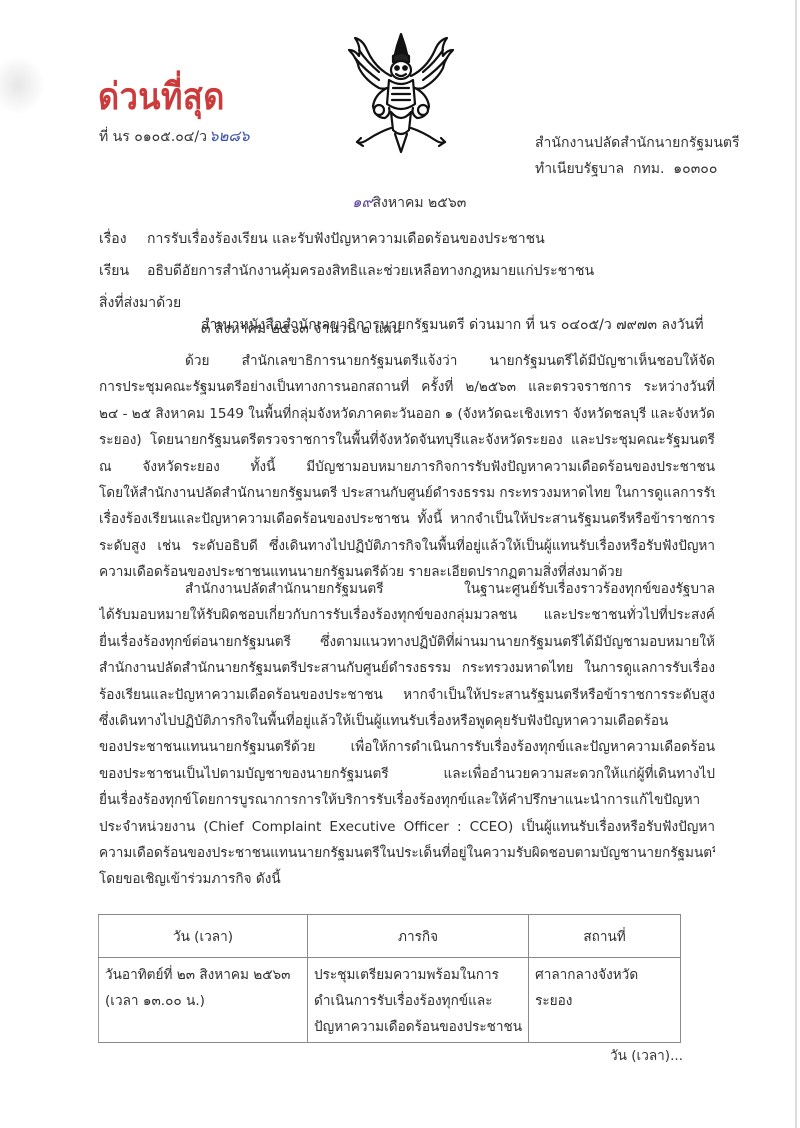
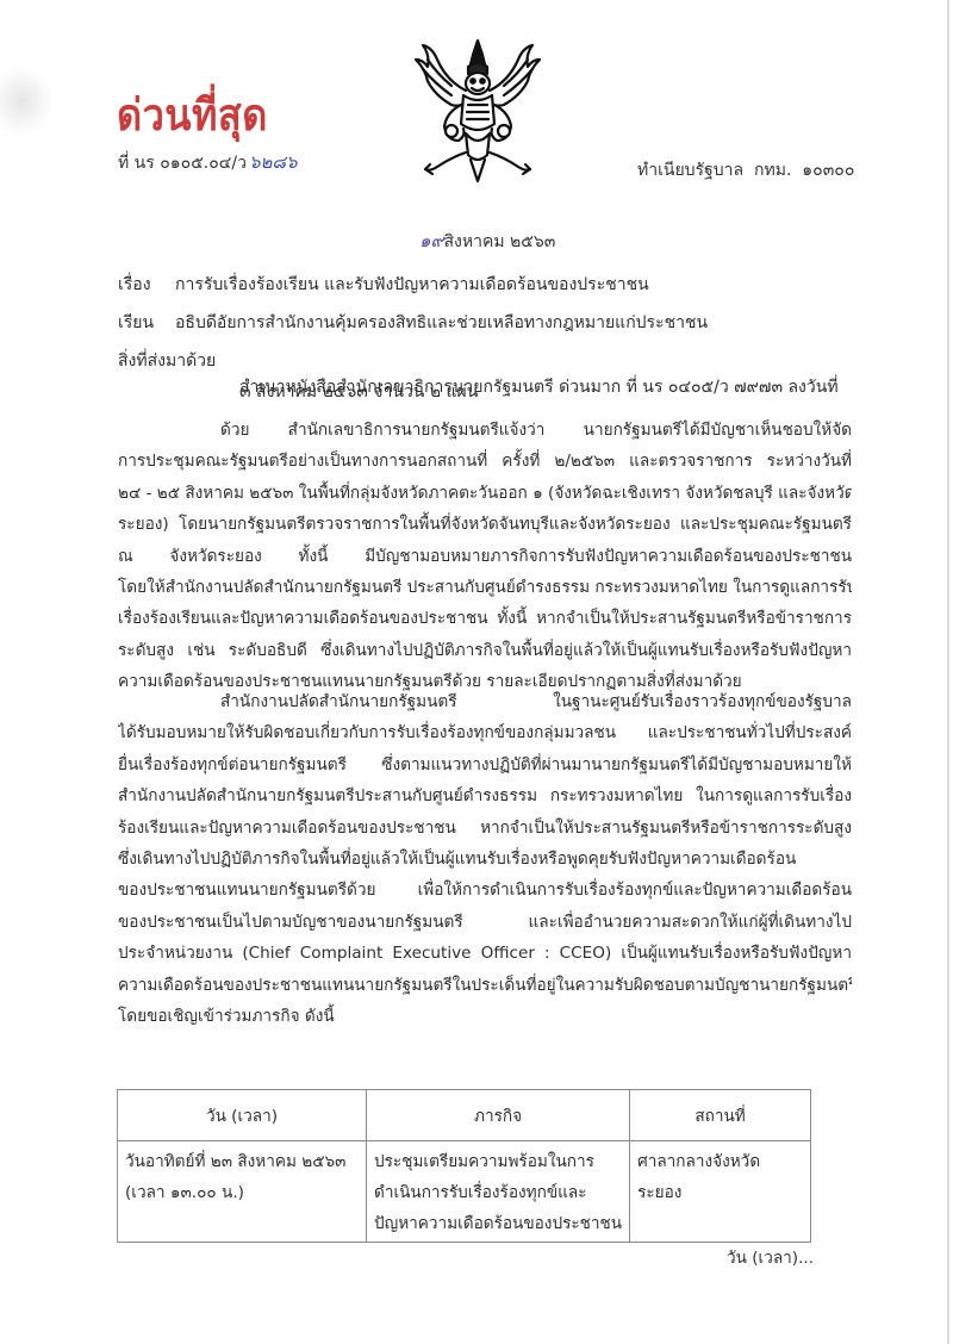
  ด่วนที่สุด
  ที่ นร ๐๑๐๕.๐๔/ว ๖๒๘๖
- สำนักงานปลัดสำนักนายกรัฐมนตรี
  ทำเนียบรัฐบาล กทม. ๑๐๓๐๐
  ๑๙สิงหาคม ๒๕๖๓
  เรื่อง
  การรับเรื่องร้องเรียน และรับฟังปัญหาความเดือดร้อนของประชาชน
  เรียน
  อธิบดีอัยการสำนักงานคุ้มครองสิทธิและช่วยเหลือทางกฎหมายแก่ประชาชน
  สิ่งที่ส่งมาด้วย
  สำเนาหนังสือสำนักเลขาธิการนายกรัฐมนตรี ด่วนมาก ที่ นร ๐๔๐๕/ว ๗๙๗๓ ลงวันที่
  ๓ สิงหาคม ๒๕๖๓ จำนวน ๒ แผ่น
  ด้วย สำนักเลขาธิการนายกรัฐมนตรีแจ้งว่า นายกรัฐมนตรีได้มีบัญชาเห็นชอบให้จัด
  การประชุมคณะรัฐมนตรีอย่างเป็นทางการนอกสถานที่ ครั้งที่ ๒/๒๕๖๓ และตรวจราชการ ระหว่างวันที่
- ๒๔ - ๒๕ สิงหาคม 1549 ในพื้นที่กลุ่มจังหวัดภาคตะวันออก ๑ (จังหวัดฉะเชิงเทรา จังหวัดชลบุรี และจังหวัด
+ ๒๔ - ๒๕ สิงหาคม ๒๕๖๓ ในพื้นที่กลุ่มจังหวัดภาคตะวันออก ๑ (จังหวัดฉะเชิงเทรา จังหวัดชลบุรี และจังหวัด
  ระยอง) โดยนายกรัฐมนตรีตรวจราชการในพื้นที่จังหวัดจันทบุรีและจังหวัดระยอง และประชุมคณะรัฐมนตรี
  ณ จังหวัดระยอง ทั้งนี้ มีบัญชามอบหมายภารกิจการรับฟังปัญหาความเดือดร้อนของประชาชน
  โดยให้สำนักงานปลัดสำนักนายกรัฐมนตรี ประสานกับศูนย์ดำรงธรรม กระทรวงมหาดไทย ในการดูแลการรับ
  เรื่องร้องเรียนและปัญหาความเดือดร้อนของประชาชน ทั้งนี้ หากจำเป็นให้ประสานรัฐมนตรีหรือข้าราชการ
  ระดับสูง เช่น ระดับอธิบดี ซึ่งเดินทางไปปฏิบัติภารกิจในพื้นที่อยู่แล้วให้เป็นผู้แทนรับเรื่องหรือรับฟังปัญหา
  ความเดือดร้อนของประชาชนแทนนายกรัฐมนตรีด้วย รายละเอียดปรากฏตามสิ่งที่ส่งมาด้วย
  สำนักงานปลัดสำนักนายกรัฐมนตรี ในฐานะศูนย์รับเรื่องราวร้องทุกข์ของรัฐบาล
  ได้รับมอบหมายให้รับผิดชอบเกี่ยวกับการรับเรื่องร้องทุกข์ของกลุ่มมวลชน และประชาชนทั่วไปที่ประสงค์
  ยื่นเรื่องร้องทุกข์ต่อนายกรัฐมนตรี ซึ่งตามแนวทางปฏิบัติที่ผ่านมานายกรัฐมนตรีได้มีบัญชามอบหมายให้
  สำนักงานปลัดสำนักนายกรัฐมนตรีประสานกับศูนย์ดำรงธรรม กระทรวงมหาดไทย ในการดูแลการรับเรื่อง
  ร้องเรียนและปัญหาความเดือดร้อนของประชาชน หากจำเป็นให้ประสานรัฐมนตรีหรือข้าราชการระดับสูง
  ซึ่งเดินทางไปปฏิบัติภารกิจในพื้นที่อยู่แล้วให้เป็นผู้แทนรับเรื่องหรือพูดคุยรับฟังปัญหาความเดือดร้อน
  ของประชาชนแทนนายกรัฐมนตรีด้วย เพื่อให้การดำเนินการรับเรื่องร้องทุกข์และปัญหาความเดือดร้อน
  ของประชาชนเป็นไปตามบัญชาของนายกรัฐมนตรี และเพื่ออำนวยความสะดวกให้แก่ผู้ที่เดินทางไป
- ยื่นเรื่องร้องทุกข์โดยการบูรณาการการให้บริการรับเรื่องร้องทุกข์และให้คำปรึกษาแนะนำการแก้ไขปัญหา
  ประจำหน่วยงาน (Chief Complaint Executive Officer : CCEO) เป็นผู้แทนรับเรื่องหรือรับฟังปัญหา
  ความเดือดร้อนของประชาชนแทนนายกรัฐมนตรีในประเด็นที่อยู่ในความรับผิดชอบตามบัญชานายกรัฐมนต
  โดยขอเชิญเข้าร่วมภารกิจ ดังนี้
  วัน (เวลา)	ภารกิจ	สถานที่
  วันอาทิตย์ที่ ๒๓ สิงหาคม ๒๕๖๓ (เวลา ๑๓.๐๐ น.)	ประชุมเตรียมความพร้อมในการ ดำเนินการรับเรื่องร้องทุกข์และ ปัญหาความเดือดร้อนของประชาชน	ศาลากลางจังหวัดระยอง
  วัน (เวลา)...
